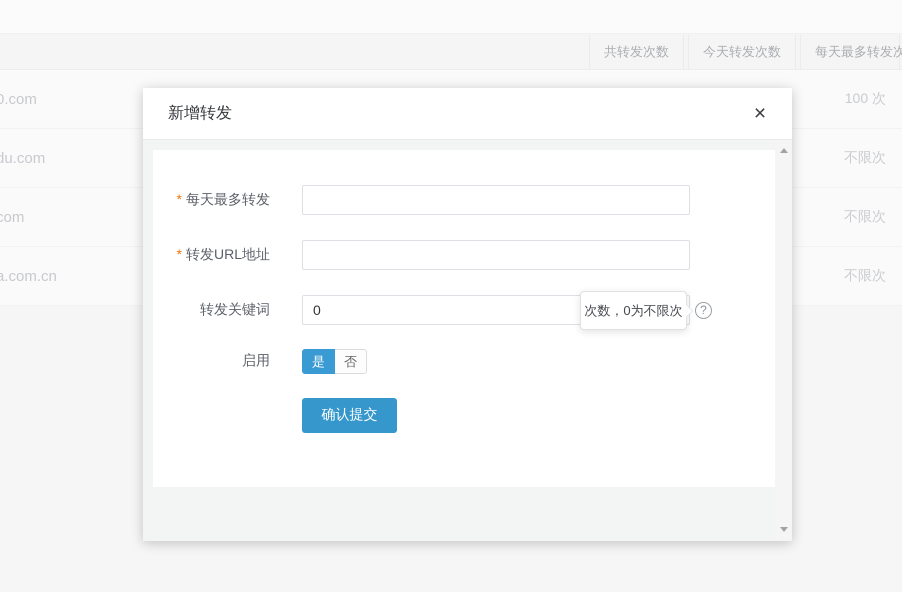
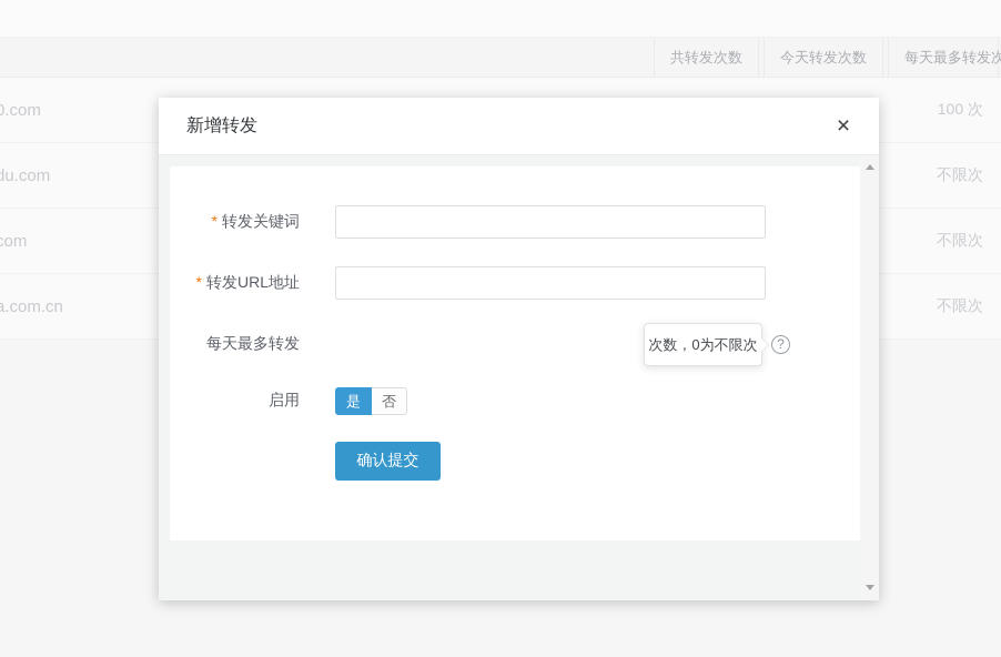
  共转发次数
  今天转发次数
  每天最多转发次
  0.com
  100 次
  du.com
  不限次
  不限次
  a.com.cn
  不限次
  新增转发
  ×
- * 每天最多转发
+ * 转发关键词
  * 转发URL地址
- 转发关键词
+ 每天最多转发
- 0
  启用
  是
  否
  确认提交
  次数，0为不限次
  ?
